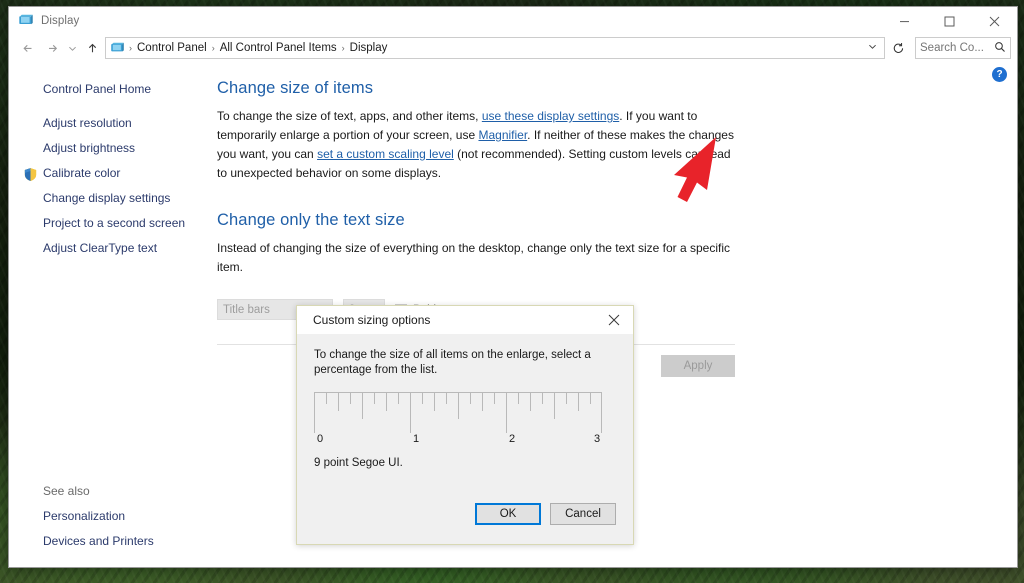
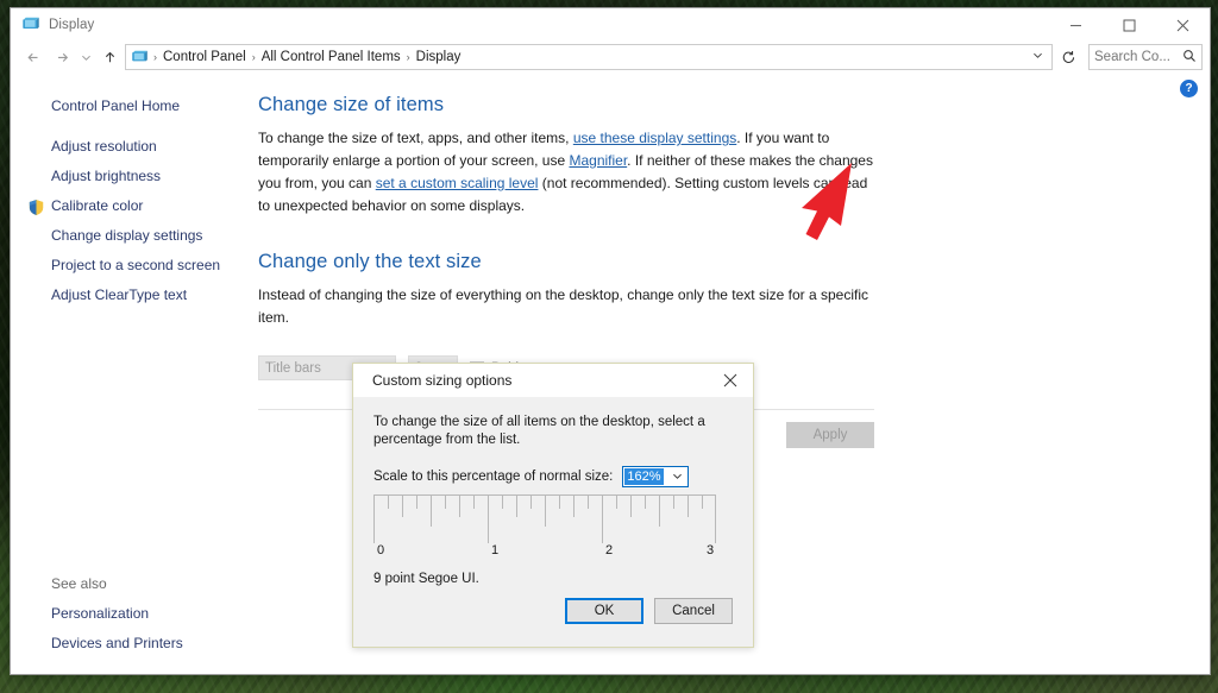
  Display
  ›
  Control Panel
  ›
  All Control Panel Items
  ›
  Display
  Search Co...
  Control Panel Home
  Adjust resolution
  Adjust brightness
  Calibrate color
  Change display settings
  Project to a second screen
  Adjust ClearType text
  See also
  Personalization
  Devices and Printers
  ?
  Change size of items
- To change the size of text, apps, and other items, use these display settings. If you want to temporarily enlarge a portion of your screen, use Magnifier. If neither of these makes the changes you want, you can set a custom scaling level (not recommended). Setting custom levels caead to unexpected behavior on some displays.
+ To change the size of text, apps, and other items, use these display settings. If you want to temporarily enlarge a portion of your screen, use Magnifier. If neither of these makes the changes you from, you can set a custom scaling level (not recommended). Setting custom levels caad to unexpected behavior on some displays.
  Change only the text size
  Instead of changing the size of everything on the desktop, change only the text size for a specific item.
  Title bars
  Apply
  Custom sizing options
- To change the size of all items on the enlarge, select a percentage from the list.
+ To change the size of all items on the desktop, select a percentage from the list.
+ Scale to this percentage of normal size:
+ 162%
  0
  1
  2
  3
  9 point Segoe UI.
  OK
  Cancel
